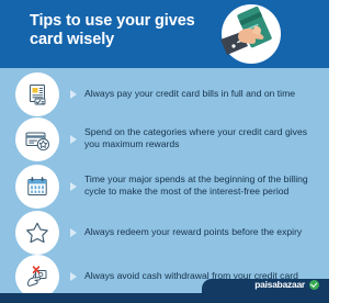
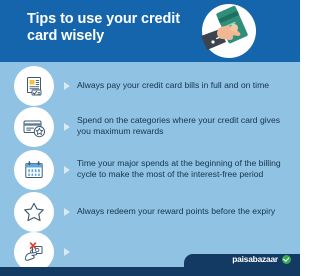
- Tips to use your gives card wisely
+ Tips to use your credit card wisely
  Always pay your credit card bills in full and on time
  Spend on the categories where your credit card gives you maximum rewards
  Time your major spends at the beginning of the billing cycle to make the most of the interest-free period
  Always redeem your reward points before the expiry
- Always avoid cash withdrawal from your credit card
  paisabazaar
